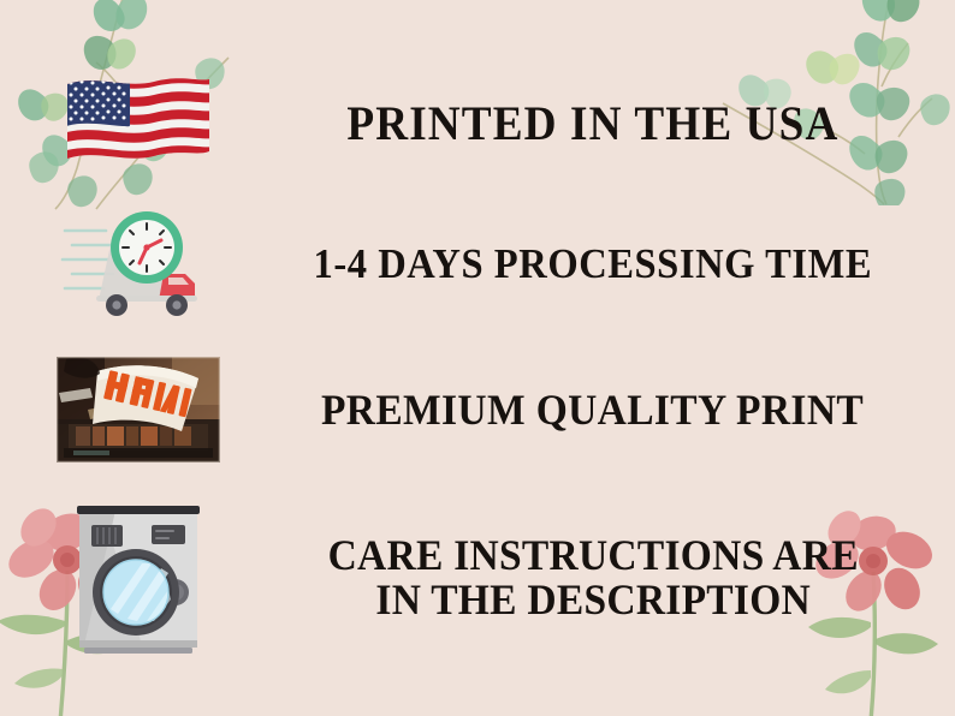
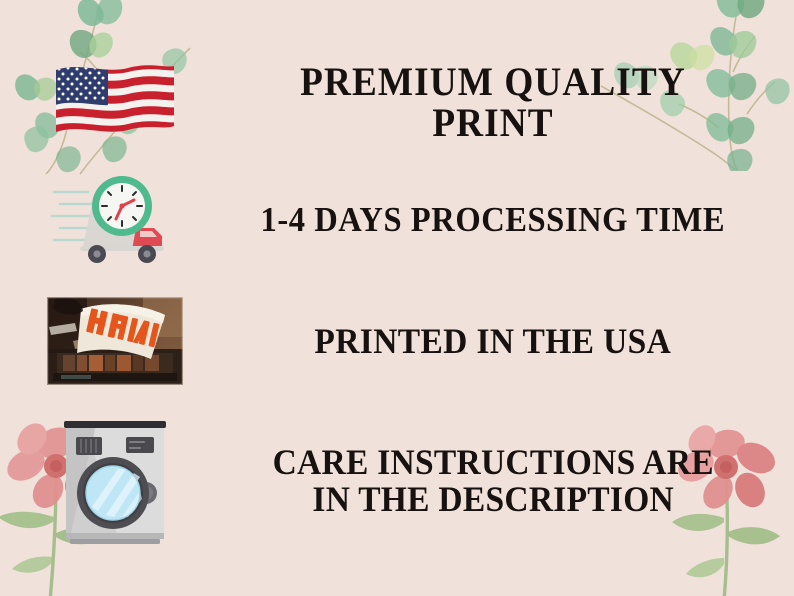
- PRINTED IN THE USA
+ PREMIUM QUALITY PRINT
  1-4 DAYS PROCESSING TIME
- PREMIUM QUALITY PRINT
+ PRINTED IN THE USA
  CARE INSTRUCTIONS ARE
  IN THE DESCRIPTION
